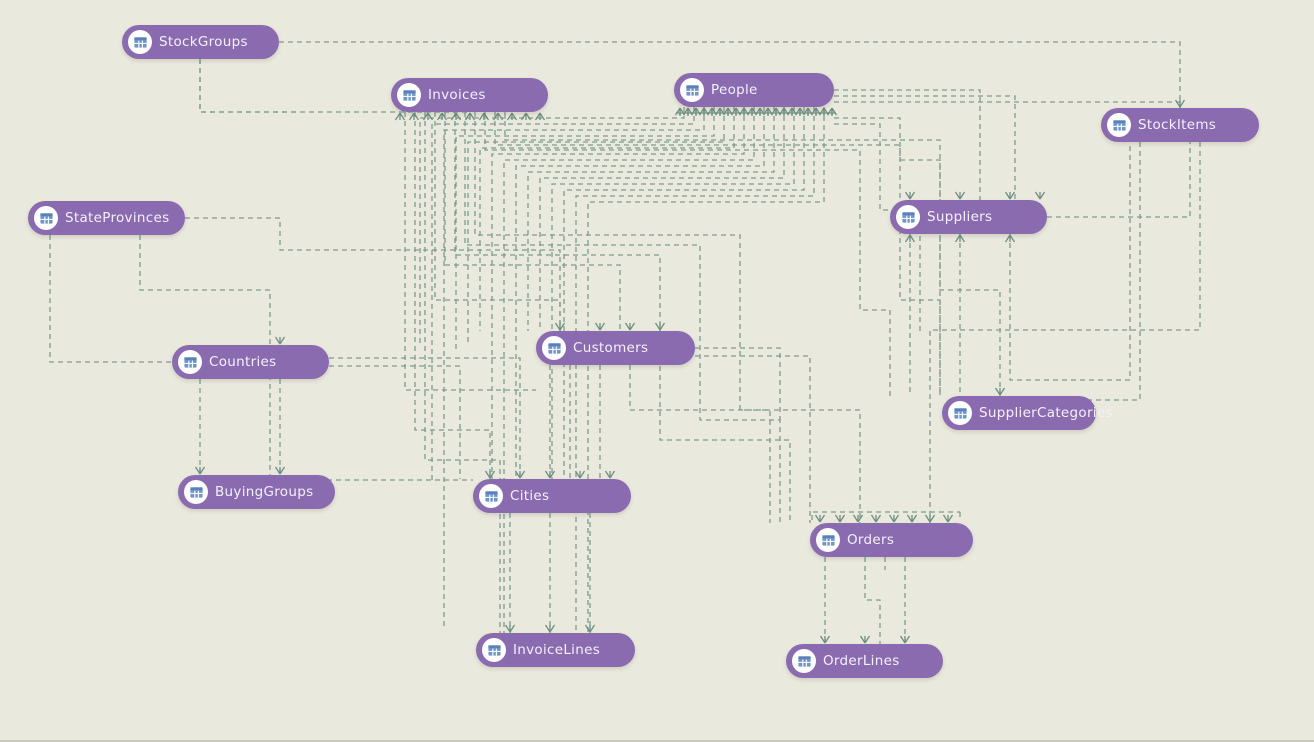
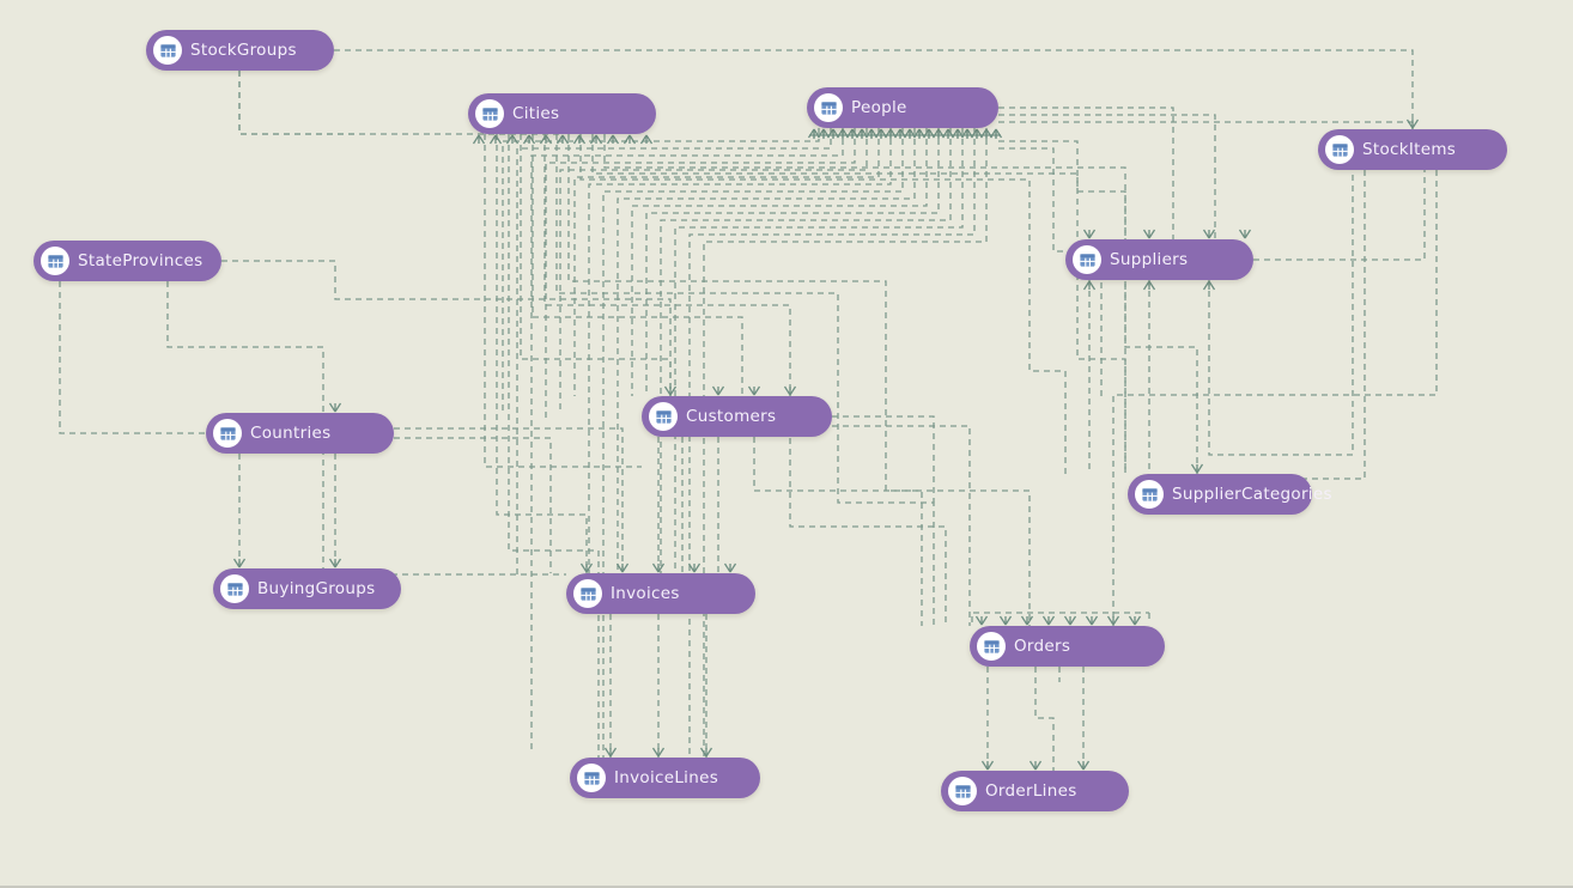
  StockGroups
- Invoices
+ Cities
  People
  StockItems
  StateProvinces
  Suppliers
  Countries
  Customers
  SupplierCategories
  BuyingGroups
- Cities
+ Invoices
  Orders
  InvoiceLines
  OrderLines
